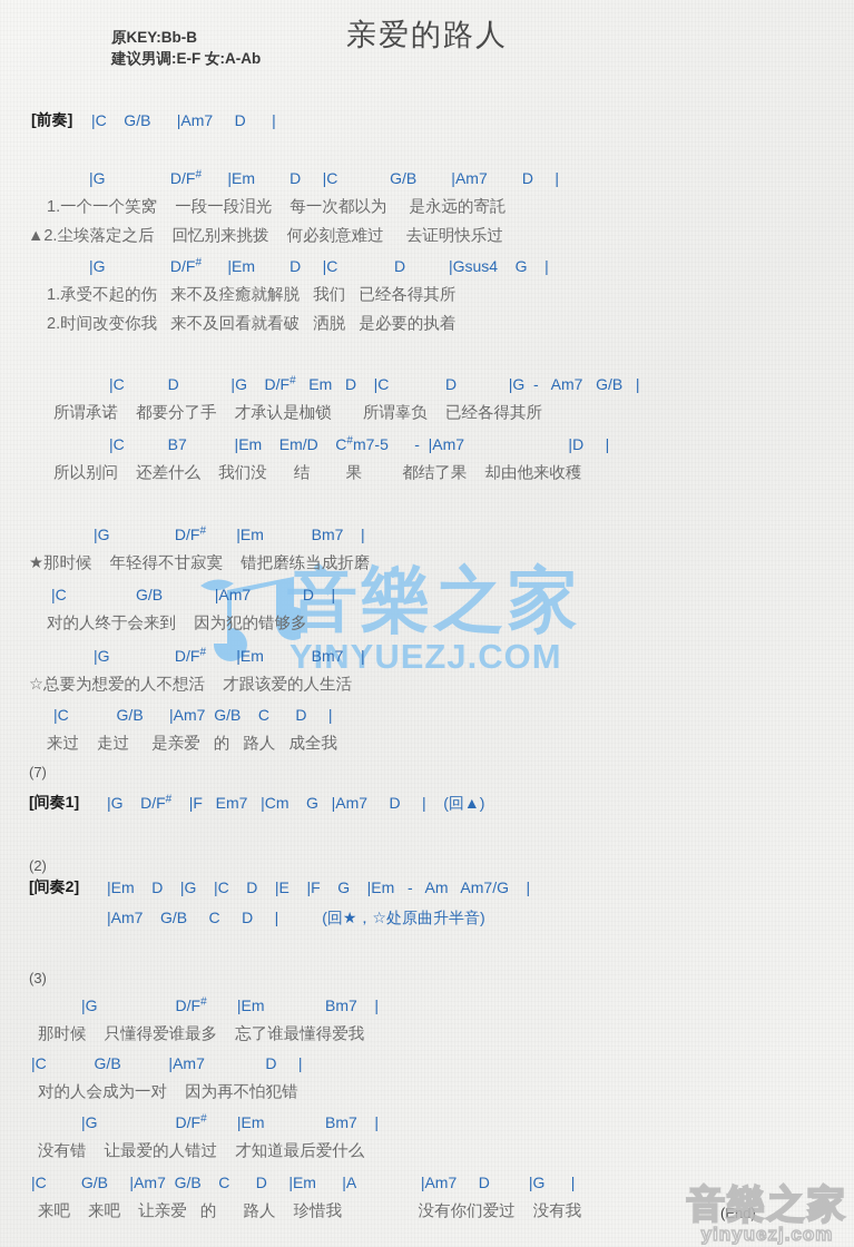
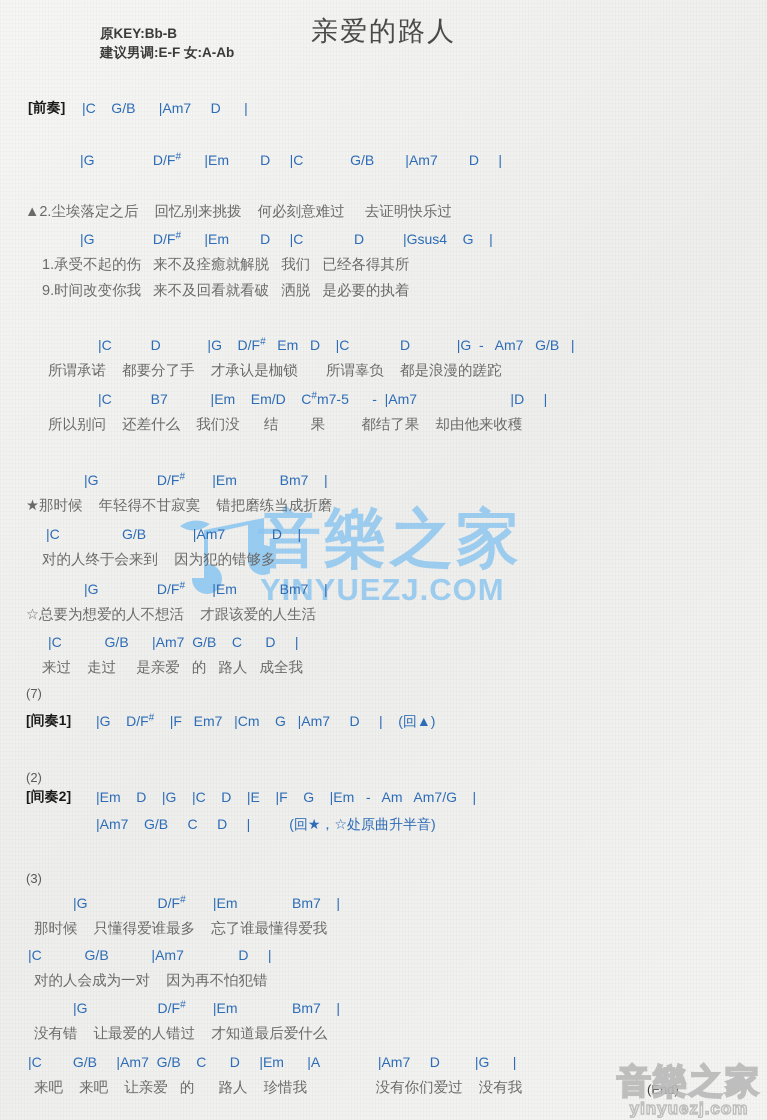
  音樂之家
  YINYUEZJ.COM
  原KEY:Bb-B
  建议男调:E-F 女:A-Ab
  亲爱的路人
  [前奏]
  |C G/B |Am7 D |
  |G D/F# |Em D |C G/B |Am7 D |
- 1.一个一个笑窝 一段一段泪光 每一次都以为 是永远的寄託
  ▲2.尘埃落定之后 回忆别来挑拨 何必刻意难过 去证明快乐过
  |G D/F# |Em D |C D |Gsus4 G |
  1.承受不起的伤 来不及痊癒就解脱 我们 已经各得其所
- 2.时间改变你我 来不及回看就看破 洒脱 是必要的执着
+ 9.时间改变你我 来不及回看就看破 洒脱 是必要的执着
  |C D |G D/F# Em D |C D |G - Am7 G/B |
- 所谓承诺 都要分了手 才承认是枷锁 所谓辜负 已经各得其所
+ 所谓承诺 都要分了手 才承认是枷锁 所谓辜负 都是浪漫的蹉跎
  |C B7 |Em Em/D C#m7-5 - |Am7 |D |
  所以别问 还差什么 我们没 结 果 都结了果 却由他来收穫
  |G D/F# |Em Bm7 |
  ★那时候 年轻得不甘寂寞 错把磨练当成折磨
  |C G/B |Am7 D |
  对的人终于会来到 因为犯的错够多
  |G D/F# |Em Bm7 |
  ☆总要为想爱的人不想活 才跟该爱的人生活
  |C G/B |Am7 G/B C D |
  来过 走过 是亲爱 的 路人 成全我
  (7)
  [间奏1]
  |G D/F# |F Em7 |Cm G |Am7 D | (回▲)
  (2)
  [间奏2]
  |Em D |G |C D |E |F G |Em - Am Am7/G |
  |Am7 G/B C D | (回★，☆处原曲升半音)
  (3)
  |G D/F# |Em Bm7 |
  那时候 只懂得爱谁最多 忘了谁最懂得爱我
  |C G/B |Am7 D |
  对的人会成为一对 因为再不怕犯错
  |G D/F# |Em Bm7 |
  没有错 让最爱的人错过 才知道最后爱什么
  |C G/B |Am7 G/B C D |Em |A |Am7 D |G |
  来吧 来吧 让亲爱 的 路人 珍惜我 没有你们爱过 没有我
  (End)
  音樂之家
  yinyuezj.com
